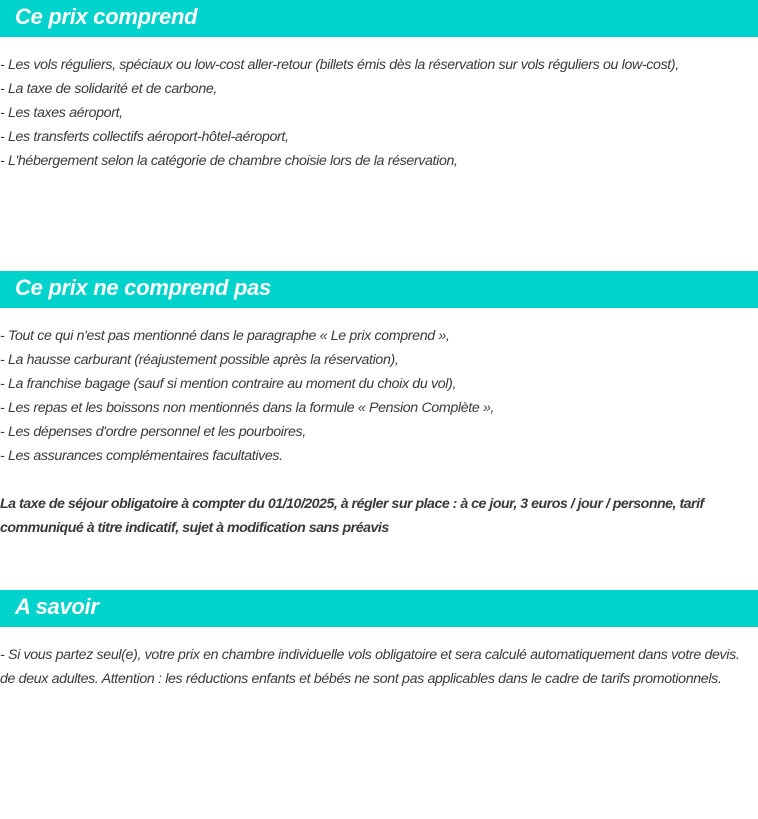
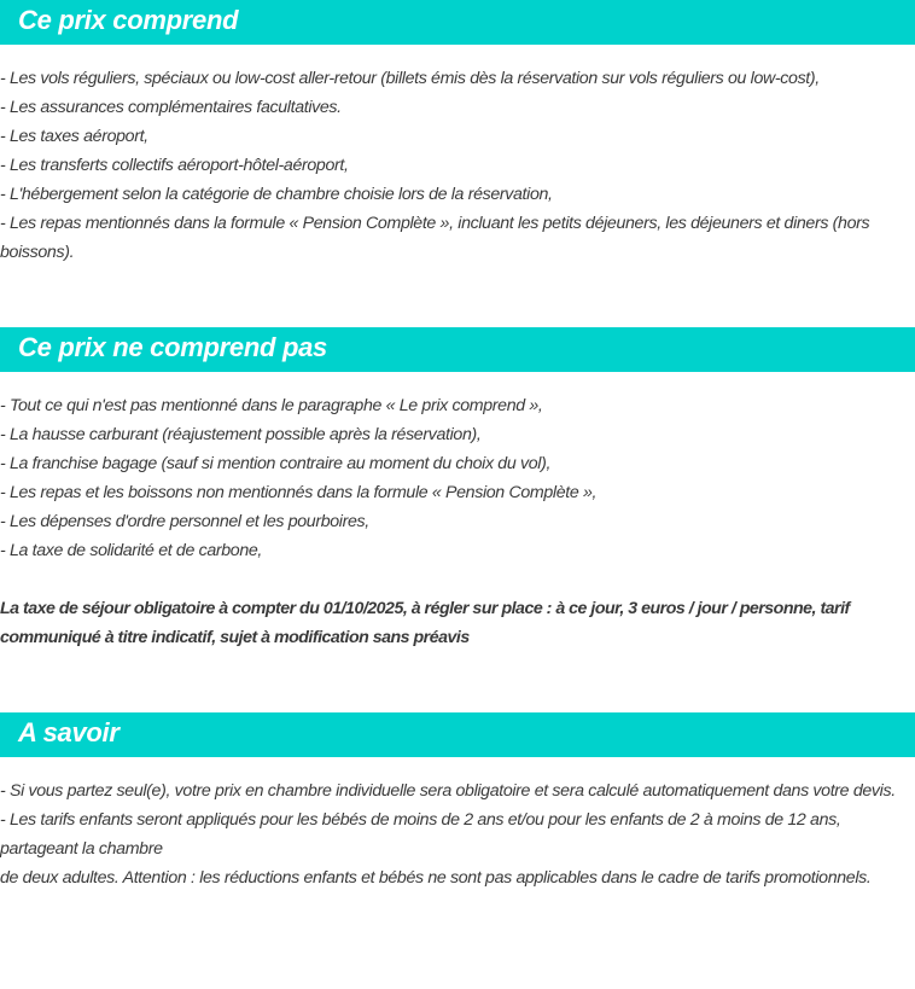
  Ce prix comprend
  - Les vols réguliers, spéciaux ou low-cost aller-retour (billets émis dès la réservation sur vols réguliers ou low-cost),
- - La taxe de solidarité et de carbone,
+ - Les assurances complémentaires facultatives.
  - Les taxes aéroport,
  - Les transferts collectifs aéroport-hôtel-aéroport,
  - L'hébergement selon la catégorie de chambre choisie lors de la réservation,
+ - Les repas mentionnés dans la formule « Pension Complète », incluant les petits déjeuners, les déjeuners et diners (hors boissons).
  Ce prix ne comprend pas
  - Tout ce qui n'est pas mentionné dans le paragraphe « Le prix comprend »,
  - La hausse carburant (réajustement possible après la réservation),
  - La franchise bagage (sauf si mention contraire au moment du choix du vol),
  - Les repas et les boissons non mentionnés dans la formule « Pension Complète »,
  - Les dépenses d'ordre personnel et les pourboires,
- - Les assurances complémentaires facultatives.
+ - La taxe de solidarité et de carbone,
  La taxe de séjour obligatoire à compter du 01/10/2025, à régler sur place : à ce jour, 3 euros / jour / personne, tarif communiqué à titre indicatif, sujet à modification sans préavis
  A savoir
- - Si vous partez seul(e), votre prix en chambre individuelle vols obligatoire et sera calculé automatiquement dans votre devis.
+ - Si vous partez seul(e), votre prix en chambre individuelle sera obligatoire et sera calculé automatiquement dans votre devis.
+ - Les tarifs enfants seront appliqués pour les bébés de moins de 2 ans et/ou pour les enfants de 2 à moins de 12 ans, partageant la chambre
  de deux adultes. Attention : les réductions enfants et bébés ne sont pas applicables dans le cadre de tarifs promotionnels.
